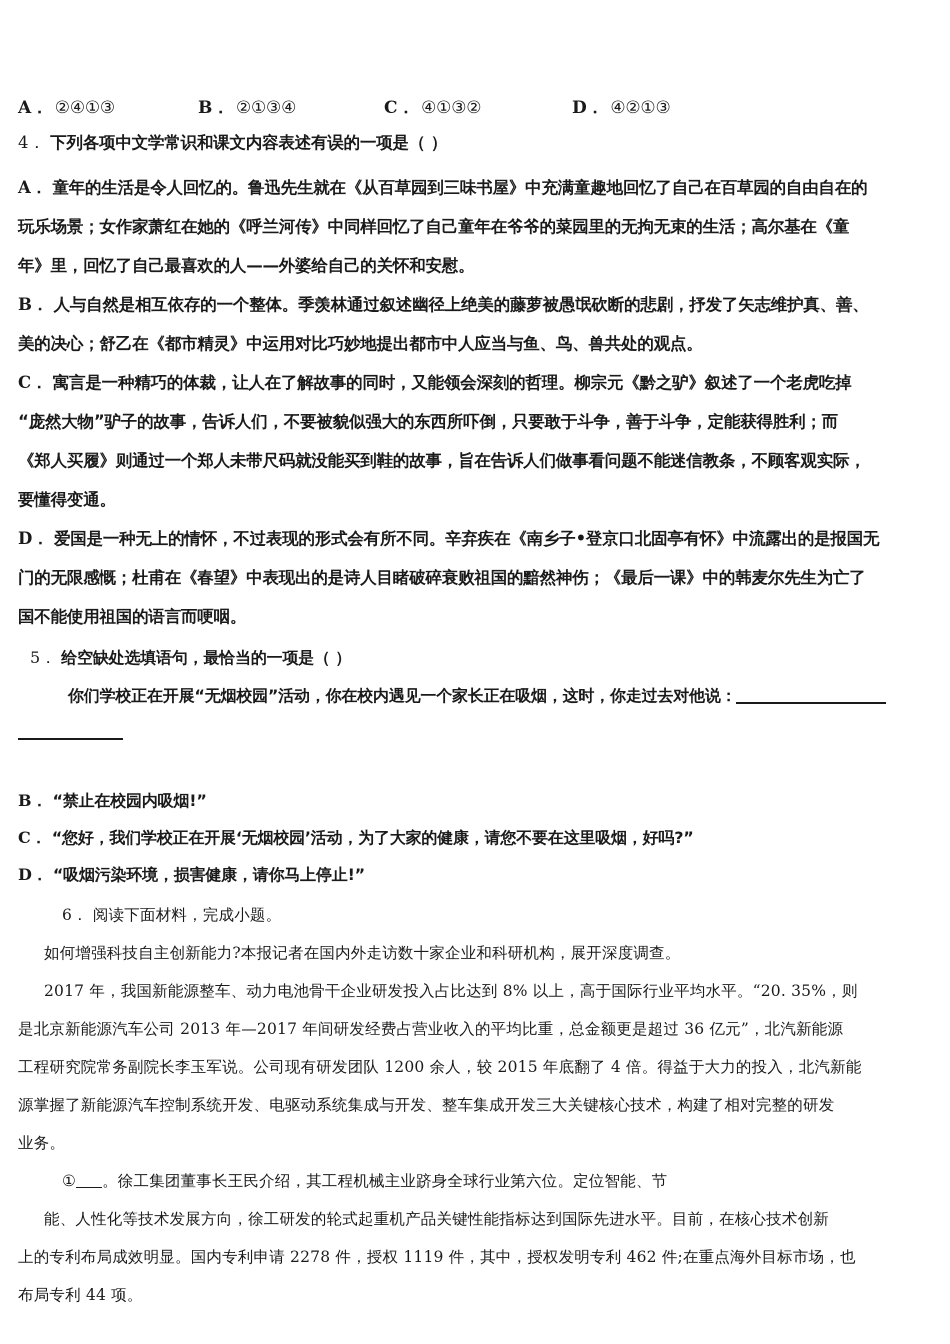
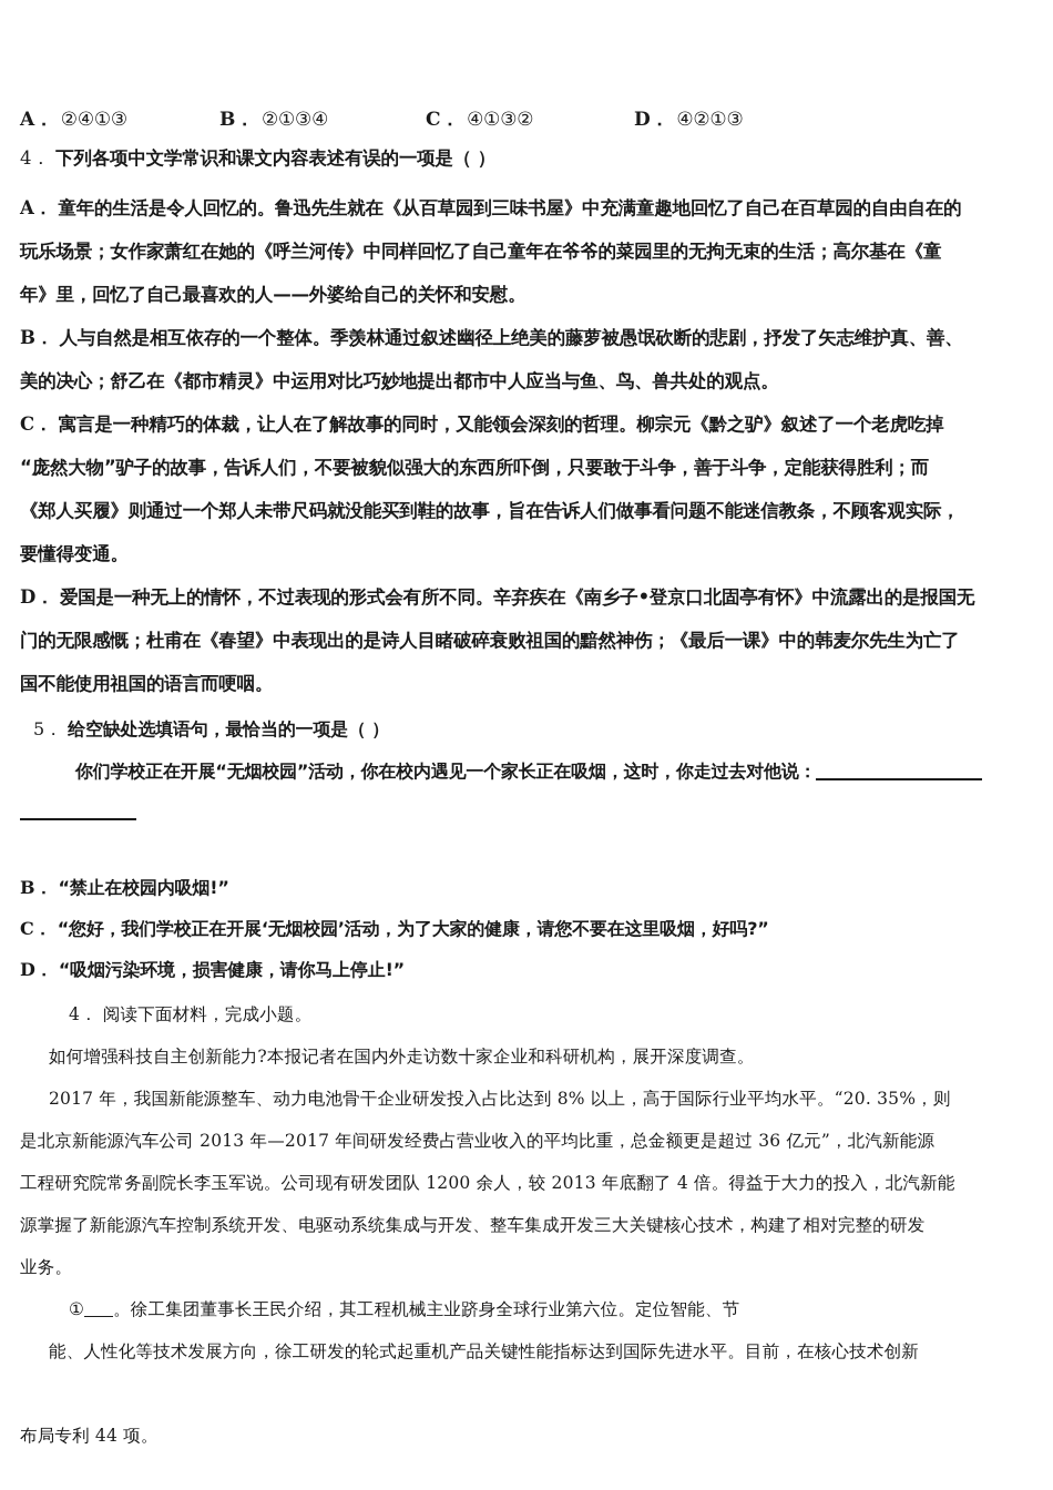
  A．
  ②④①③
  B．
  ②①③④
  C．
  ④①③②
  D．
  ④②①③
  4． 下列各项中文学常识和课文内容表述有误的一项是（ ）
  A． 童年的生活是令人回忆的。鲁迅先生就在《从百草园到三味书屋》中充满童趣地回忆了自己在百草园的自由自在的
  玩乐场景；女作家萧红在她的《呼兰河传》中同样回忆了自己童年在爷爷的菜园里的无拘无束的生活；高尔基在《童
  年》里，回忆了自己最喜欢的人——外婆给自己的关怀和安慰。
  B． 人与自然是相互依存的一个整体。季羡林通过叙述幽径上绝美的藤萝被愚氓砍断的悲剧，抒发了矢志维护真、善、
  美的决心；舒乙在《都市精灵》中运用对比巧妙地提出都市中人应当与鱼、鸟、兽共处的观点。
  C． 寓言是一种精巧的体裁，让人在了解故事的同时，又能领会深刻的哲理。柳宗元《黔之驴》叙述了一个老虎吃掉
  “庞然大物”驴子的故事，告诉人们，不要被貌似强大的东西所吓倒，只要敢于斗争，善于斗争，定能获得胜利；而
  《郑人买履》则通过一个郑人未带尺码就没能买到鞋的故事，旨在告诉人们做事看问题不能迷信教条，不顾客观实际，
  要懂得变通。
  D． 爱国是一种无上的情怀，不过表现的形式会有所不同。辛弃疾在《南乡子•登京口北固亭有怀》中流露出的是报国无
  门的无限感慨；杜甫在《春望》中表现出的是诗人目睹破碎衰败祖国的黯然神伤；《最后一课》中的韩麦尔先生为亡了
  国不能使用祖国的语言而哽咽。
  5． 给空缺处选填语句，最恰当的一项是（ ）
  你们学校正在开展“无烟校园”活动，你在校内遇见一个家长正在吸烟，这时，你走过去对他说：
  B． “禁止在校园内吸烟!”
  C． “您好，我们学校正在开展‘无烟校园’活动，为了大家的健康，请您不要在这里吸烟，好吗?”
  D． “吸烟污染环境，损害健康，请你马上停止!”
- 6． 阅读下面材料，完成小题。
+ 4． 阅读下面材料，完成小题。
  如何增强科技自主创新能力?本报记者在国内外走访数十家企业和科研机构，展开深度调查。
  2017 年，我国新能源整车、动力电池骨干企业研发投入占比达到 8% 以上，高于国际行业平均水平。“20. 35%，则
  是北京新能源汽车公司 2013 年—2017 年间研发经费占营业收入的平均比重，总金额更是超过 36 亿元”，北汽新能源
- 工程研究院常务副院长李玉军说。公司现有研发团队 1200 余人，较 2015 年底翻了 4 倍。得益于大力的投入，北汽新能
+ 工程研究院常务副院长李玉军说。公司现有研发团队 1200 余人，较 2013 年底翻了 4 倍。得益于大力的投入，北汽新能
  源掌握了新能源汽车控制系统开发、电驱动系统集成与开发、整车集成开发三大关键核心技术，构建了相对完整的研发
  业务。
  ① 。徐工集团董事长王民介绍，其工程机械主业跻身全球行业第六位。定位智能、节
  能、人性化等技术发展方向，徐工研发的轮式起重机产品关键性能指标达到国际先进水平。目前，在核心技术创新
- 上的专利布局成效明显。国内专利申请 2278 件，授权 1119 件，其中，授权发明专利 462 件;在重点海外目标市场，也
  布局专利 44 项。
